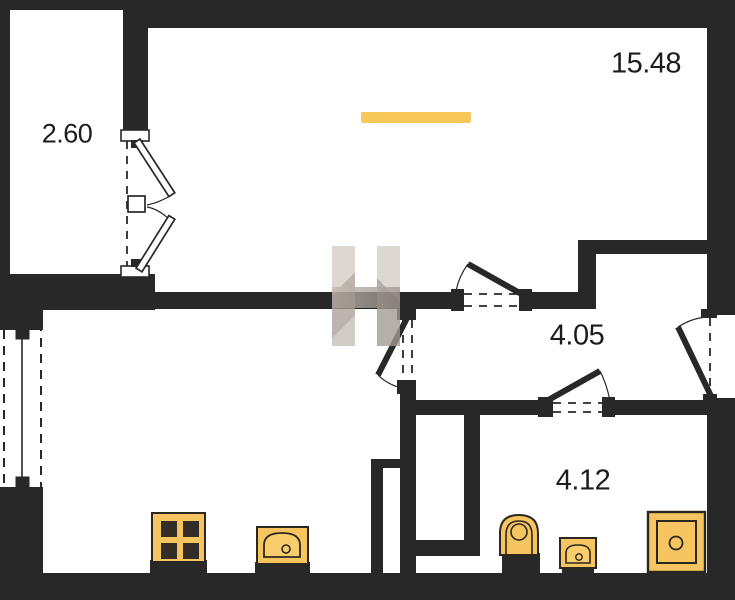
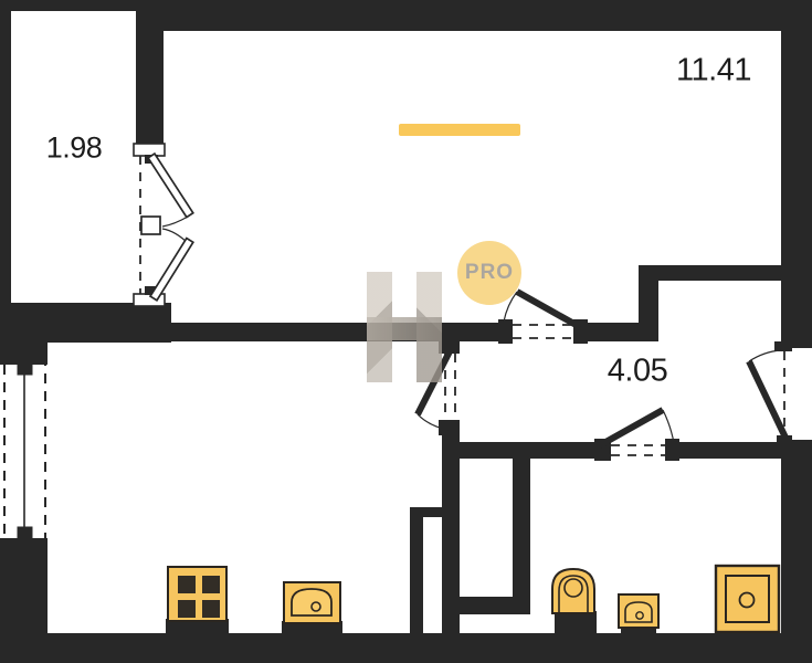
+ PRO
- 2.60
+ 1.98
- 15.48
+ 11.41
  4.05
- 4.12
